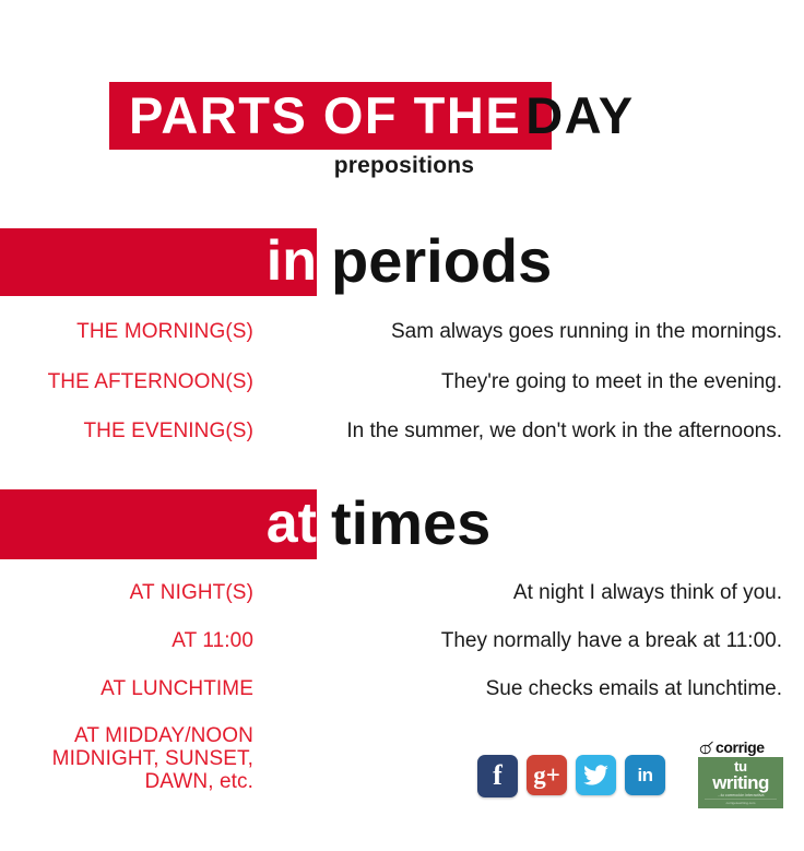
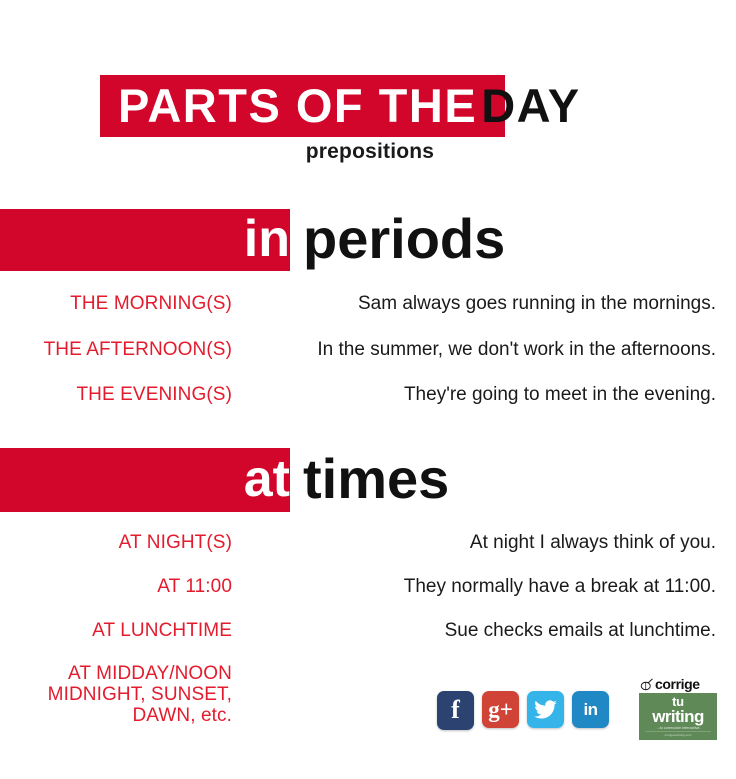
  PARTS OF THEDAY
  prepositions
  in
  periods
  THE MORNING(S)
  Sam always goes running in the mornings.
  THE AFTERNOON(S)
- They're going to meet in the evening.
+ In the summer, we don't work in the afternoons.
  THE EVENING(S)
- In the summer, we don't work in the afternoons.
+ They're going to meet in the evening.
  at
  times
  AT NIGHT(S)
  At night I always think of you.
  AT 11:00
  They normally have a break at 11:00.
  AT LUNCHTIME
  Sue checks emails at lunchtime.
  AT MIDDAY/NOON
  MIDNIGHT, SUNSET,
  DAWN, etc.
  f
  g+
  in
  corrige
  tu
  writing
